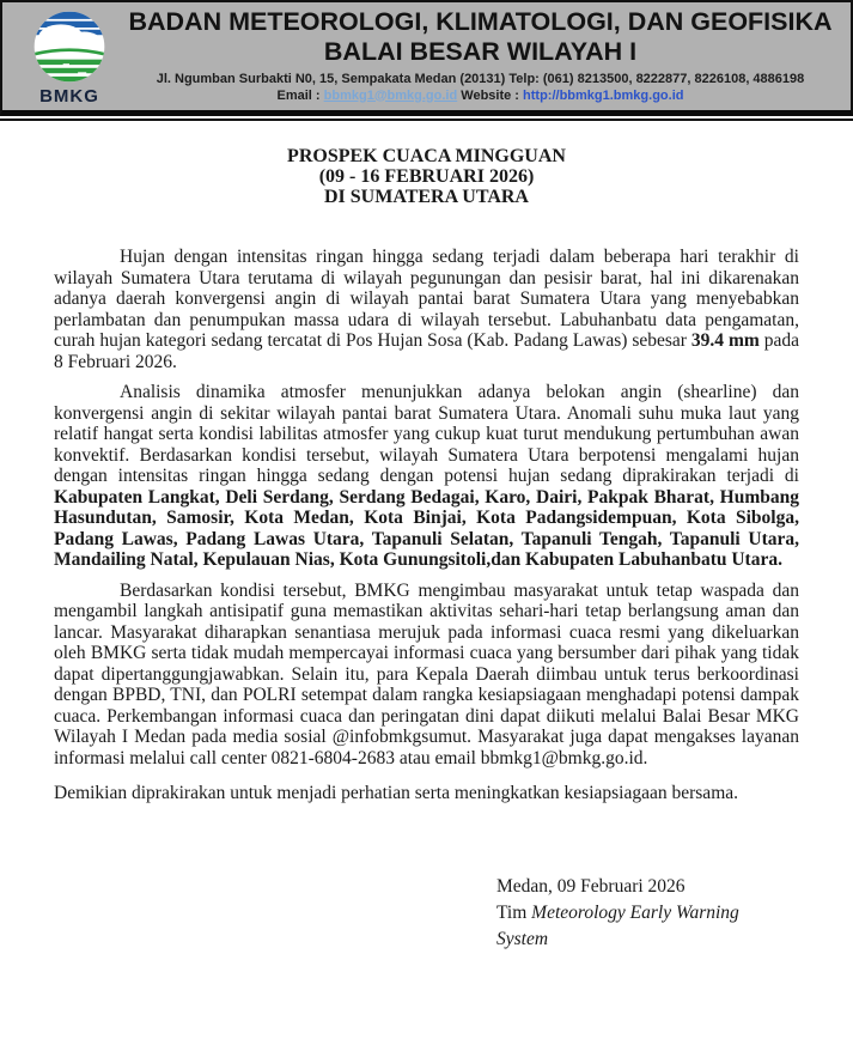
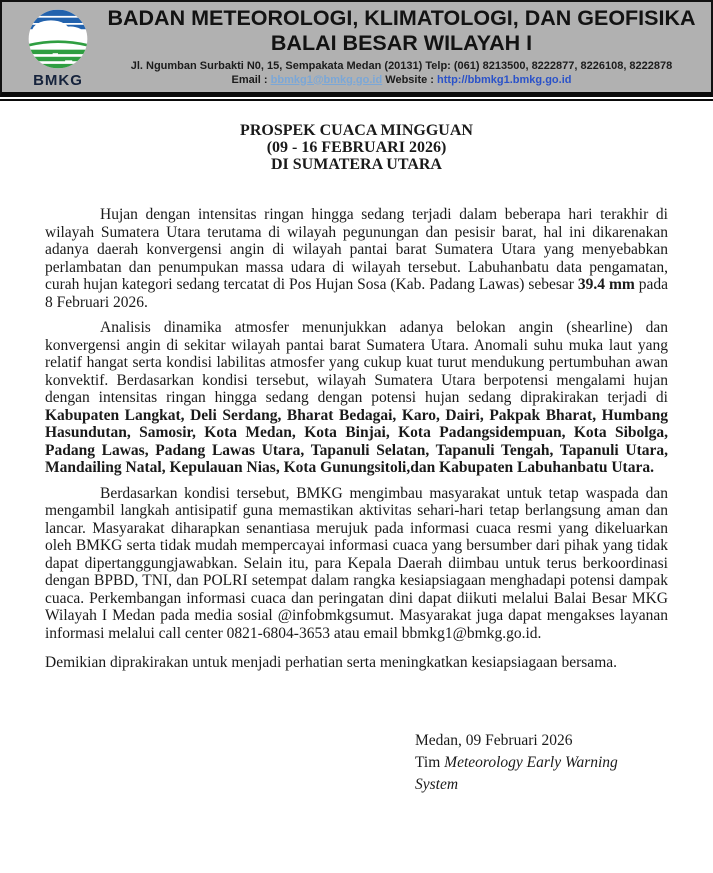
  BMKG
  BADAN METEOROLOGI, KLIMATOLOGI, DAN GEOFISIKA
  BALAI BESAR WILAYAH I
- Jl. Ngumban Surbakti N0, 15, Sempakata Medan (20131) Telp: (061) 8213500, 8222877, 8226108, 4886198
+ Jl. Ngumban Surbakti N0, 15, Sempakata Medan (20131) Telp: (061) 8213500, 8222877, 8226108, 8222878
  Email : bbmkg1@bmkg.go.id Website : http://bbmkg1.bmkg.go.id
  PROSPEK CUACA MINGGUAN
  (09 - 16 FEBRUARI 2026)
  DI SUMATERA UTARA
  Hujan dengan intensitas ringan hingga sedang terjadi dalam beberapa hari terakhir di wilayah Sumatera Utara terutama di wilayah pegunungan dan pesisir barat, hal ini dikarenakan adanya daerah konvergensi angin di wilayah pantai barat Sumatera Utara yang menyebabkan perlambatan dan penumpukan massa udara di wilayah tersebut. Labuhanbatu data pengamatan, curah hujan kategori sedang tercatat di Pos Hujan Sosa (Kab. Padang Lawas) sebesar 39.4 mm pada 8 Februari 2026.
- Analisis dinamika atmosfer menunjukkan adanya belokan angin (shearline) dan konvergensi angin di sekitar wilayah pantai barat Sumatera Utara. Anomali suhu muka laut yang relatif hangat serta kondisi labilitas atmosfer yang cukup kuat turut mendukung pertumbuhan awan konvektif. Berdasarkan kondisi tersebut, wilayah Sumatera Utara berpotensi mengalami hujan dengan intensitas ringan hingga sedang dengan potensi hujan sedang diprakirakan terjadi di Kabupaten Langkat, Deli Serdang, Serdang Bedagai, Karo, Dairi, Pakpak Bharat, Humbang Hasundutan, Samosir, Kota Medan, Kota Binjai, Kota Padangsidempuan, Kota Sibolga, Padang Lawas, Padang Lawas Utara, Tapanuli Selatan, Tapanuli Tengah, Tapanuli Utara, Mandailing Natal, Kepulauan Nias, Kota Gunungsitoli,dan Kabupaten Labuhanbatu Utara.
+ Analisis dinamika atmosfer menunjukkan adanya belokan angin (shearline) dan konvergensi angin di sekitar wilayah pantai barat Sumatera Utara. Anomali suhu muka laut yang relatif hangat serta kondisi labilitas atmosfer yang cukup kuat turut mendukung pertumbuhan awan konvektif. Berdasarkan kondisi tersebut, wilayah Sumatera Utara berpotensi mengalami hujan dengan intensitas ringan hingga sedang dengan potensi hujan sedang diprakirakan terjadi di Kabupaten Langkat, Deli Serdang, Bharat Bedagai, Karo, Dairi, Pakpak Bharat, Humbang Hasundutan, Samosir, Kota Medan, Kota Binjai, Kota Padangsidempuan, Kota Sibolga, Padang Lawas, Padang Lawas Utara, Tapanuli Selatan, Tapanuli Tengah, Tapanuli Utara, Mandailing Natal, Kepulauan Nias, Kota Gunungsitoli,dan Kabupaten Labuhanbatu Utara.
- Berdasarkan kondisi tersebut, BMKG mengimbau masyarakat untuk tetap waspada dan mengambil langkah antisipatif guna memastikan aktivitas sehari-hari tetap berlangsung aman dan lancar. Masyarakat diharapkan senantiasa merujuk pada informasi cuaca resmi yang dikeluarkan oleh BMKG serta tidak mudah mempercayai informasi cuaca yang bersumber dari pihak yang tidak dapat dipertanggungjawabkan. Selain itu, para Kepala Daerah diimbau untuk terus berkoordinasi dengan BPBD, TNI, dan POLRI setempat dalam rangka kesiapsiagaan menghadapi potensi dampak cuaca. Perkembangan informasi cuaca dan peringatan dini dapat diikuti melalui Balai Besar MKG Wilayah I Medan pada media sosial @infobmkgsumut. Masyarakat juga dapat mengakses layanan informasi melalui call center 0821-6804-2683 atau email bbmkg1@bmkg.go.id.
+ Berdasarkan kondisi tersebut, BMKG mengimbau masyarakat untuk tetap waspada dan mengambil langkah antisipatif guna memastikan aktivitas sehari-hari tetap berlangsung aman dan lancar. Masyarakat diharapkan senantiasa merujuk pada informasi cuaca resmi yang dikeluarkan oleh BMKG serta tidak mudah mempercayai informasi cuaca yang bersumber dari pihak yang tidak dapat dipertanggungjawabkan. Selain itu, para Kepala Daerah diimbau untuk terus berkoordinasi dengan BPBD, TNI, dan POLRI setempat dalam rangka kesiapsiagaan menghadapi potensi dampak cuaca. Perkembangan informasi cuaca dan peringatan dini dapat diikuti melalui Balai Besar MKG Wilayah I Medan pada media sosial @infobmkgsumut. Masyarakat juga dapat mengakses layanan informasi melalui call center 0821-6804-3653 atau email bbmkg1@bmkg.go.id.
  Demikian diprakirakan untuk menjadi perhatian serta meningkatkan kesiapsiagaan bersama.
  Medan, 09 Februari 2026
  Tim Meteorology Early Warning System
